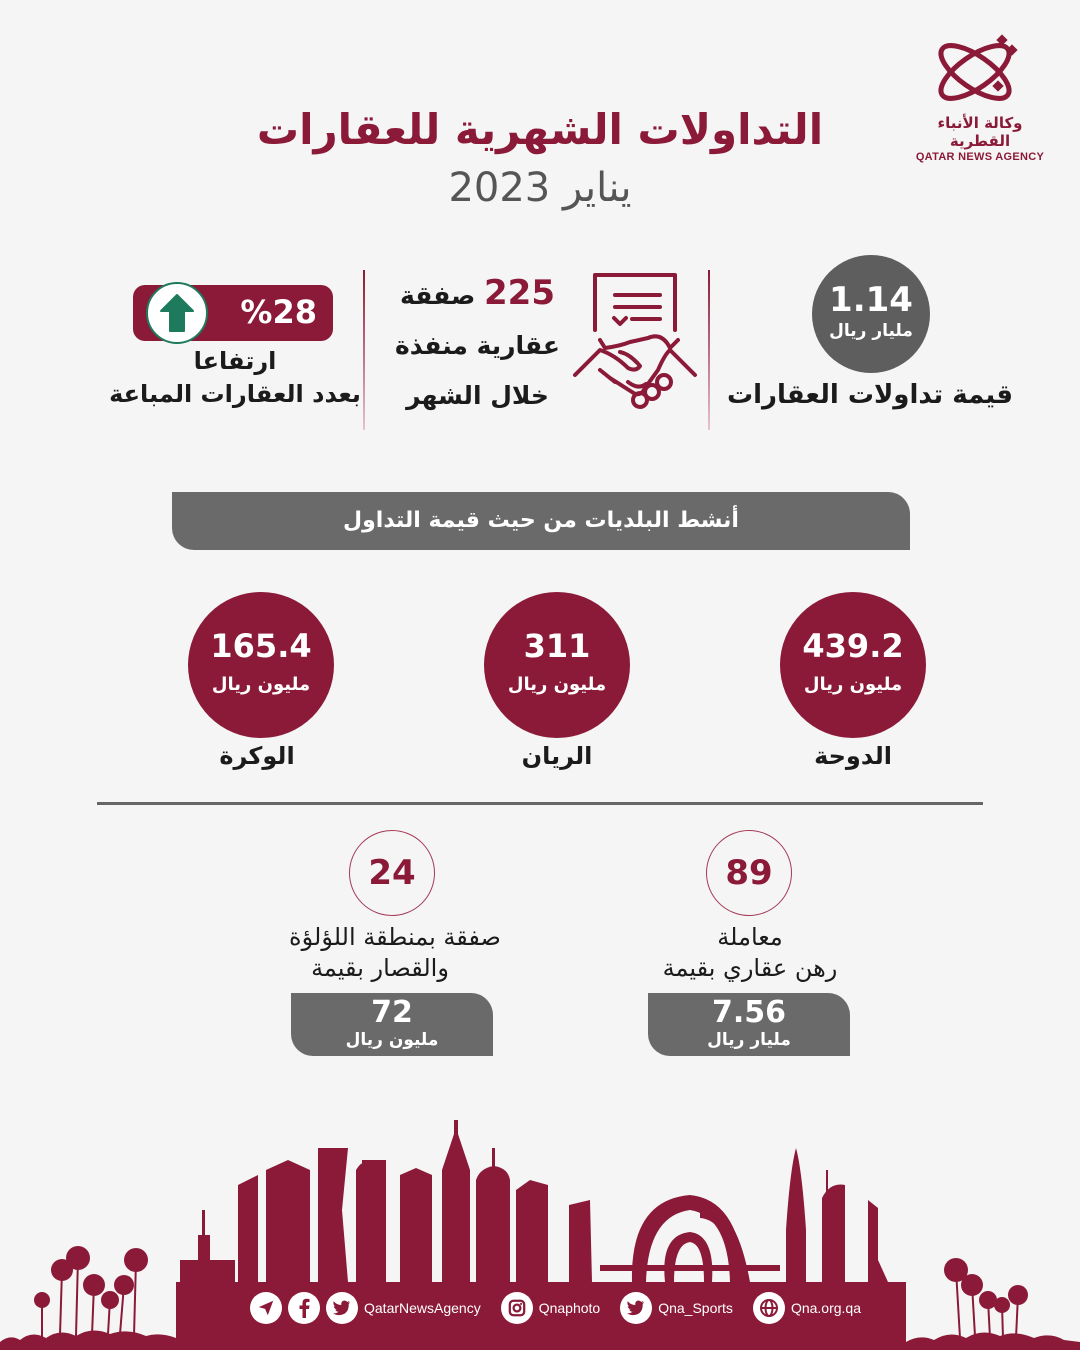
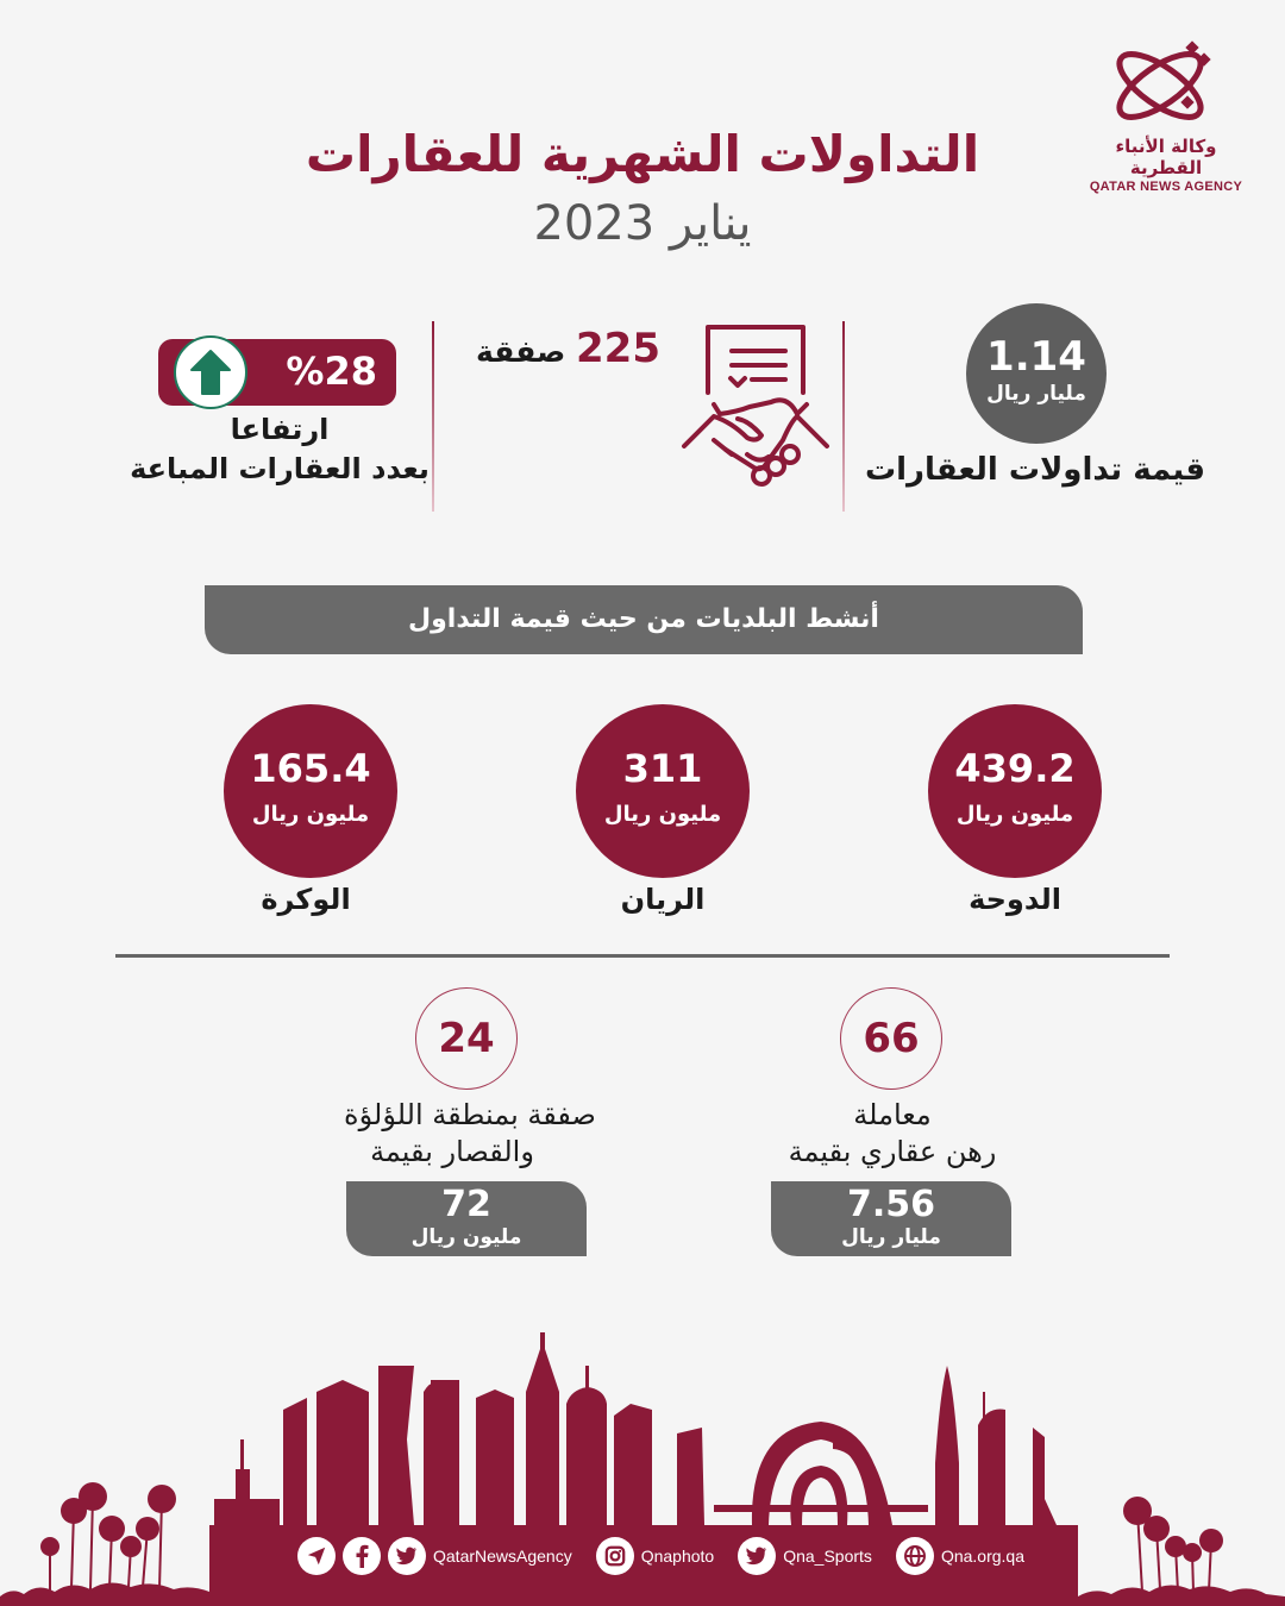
  وكالة الأنباء القطرية
  QATAR NEWS AGENCY
  التداولات الشهرية للعقارات
  يناير 2023
  1.14
  مليار ريال
  قيمة تداولات العقارات
  225 صفقة
- عقارية منفذة
- خلال الشهر
  %28
  ارتفاعا
  بعدد العقارات المباعة
  أنشط البلديات من حيث قيمة التداول
  439.2
  مليون ريال
  الدوحة
  311
  مليون ريال
  الريان
  165.4
  مليون ريال
  الوكرة
- 89
+ 66
  معاملة
  رهن عقاري بقيمة
  7.56
  مليار ريال
  24
  صفقة بمنطقة اللؤلؤة
  والقصار بقيمة
  72
  مليون ريال
  QatarNewsAgency
  Qnaphoto
  Qna_Sports
  Qna.org.qa
